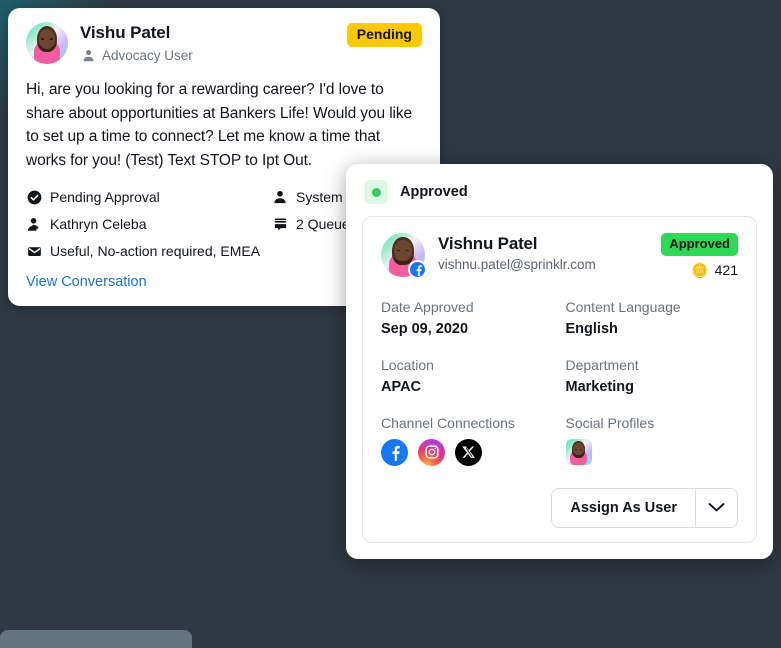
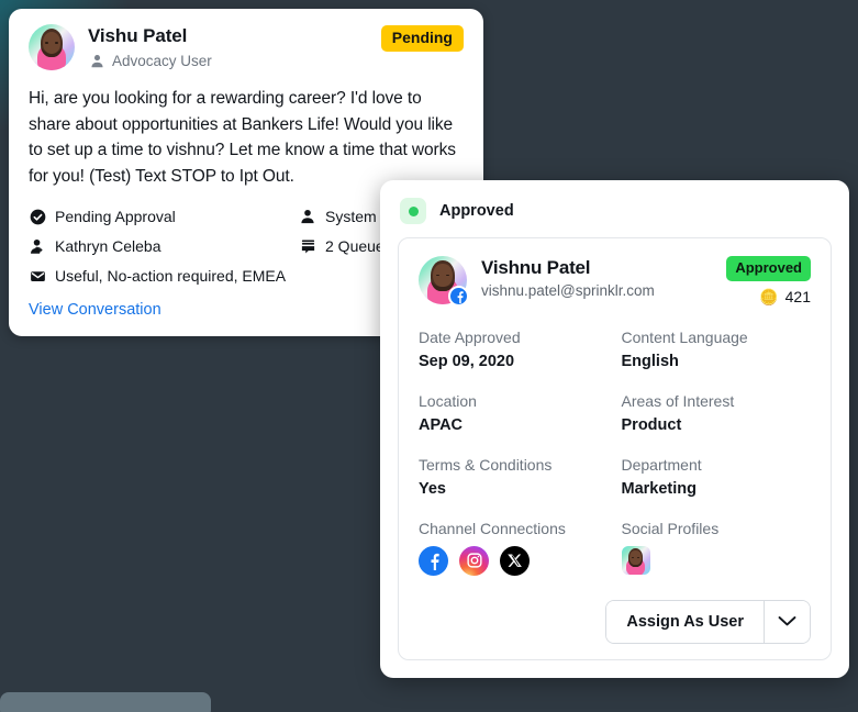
  Vishu Patel
  Advocacy User
  Pending
- Hi, are you looking for a rewarding career? I'd love to share about opportunities at Bankers Life! Would you like to set up a time to connect? Let me know a time that works for you! (Test) Text STOP to Ipt Out.
+ Hi, are you looking for a rewarding career? I'd love to share about opportunities at Bankers Life! Would you like to set up a time to vishnu? Let me know a time that works for you! (Test) Text STOP to Ipt Out.
  Pending Approval
  System
  Kathryn Celeba
  2 Queu
  Useful, No-action required, EMEA
  View Conversation
  Approved
  Vishnu Patel
  vishnu.patel@sprinklr.com
  Approved
  🪙
  421
  Date Approved
  Sep 09, 2020
  Content Language
  English
  Location
  APAC
+ Areas of Interest
+ Product
+ Terms & Conditions
+ Yes
  Department
  Marketing
  Channel Connections
  Social Profiles
  Assign As User
